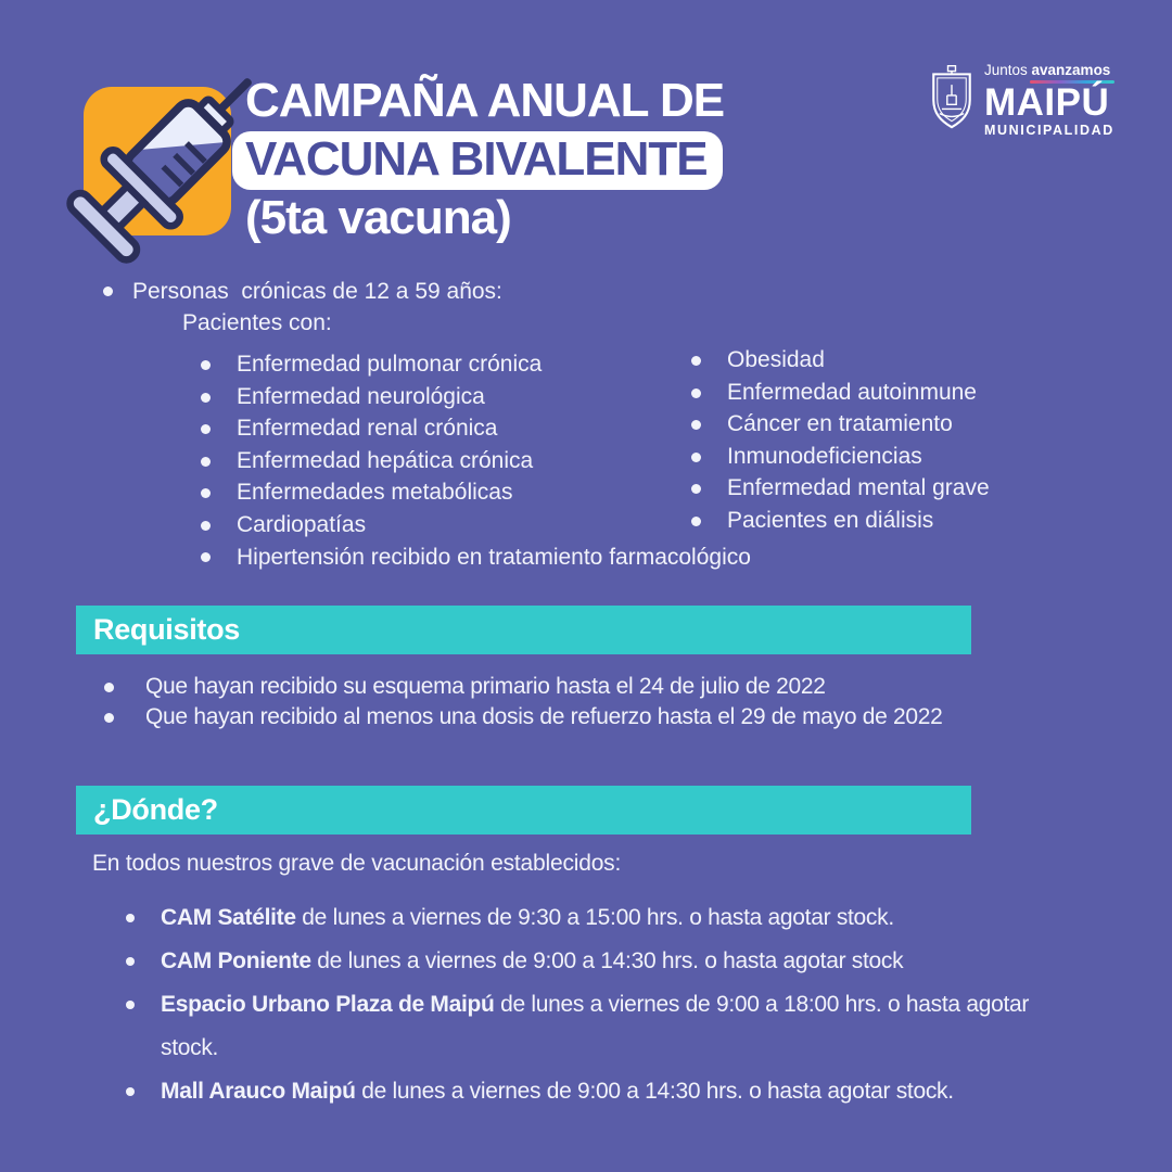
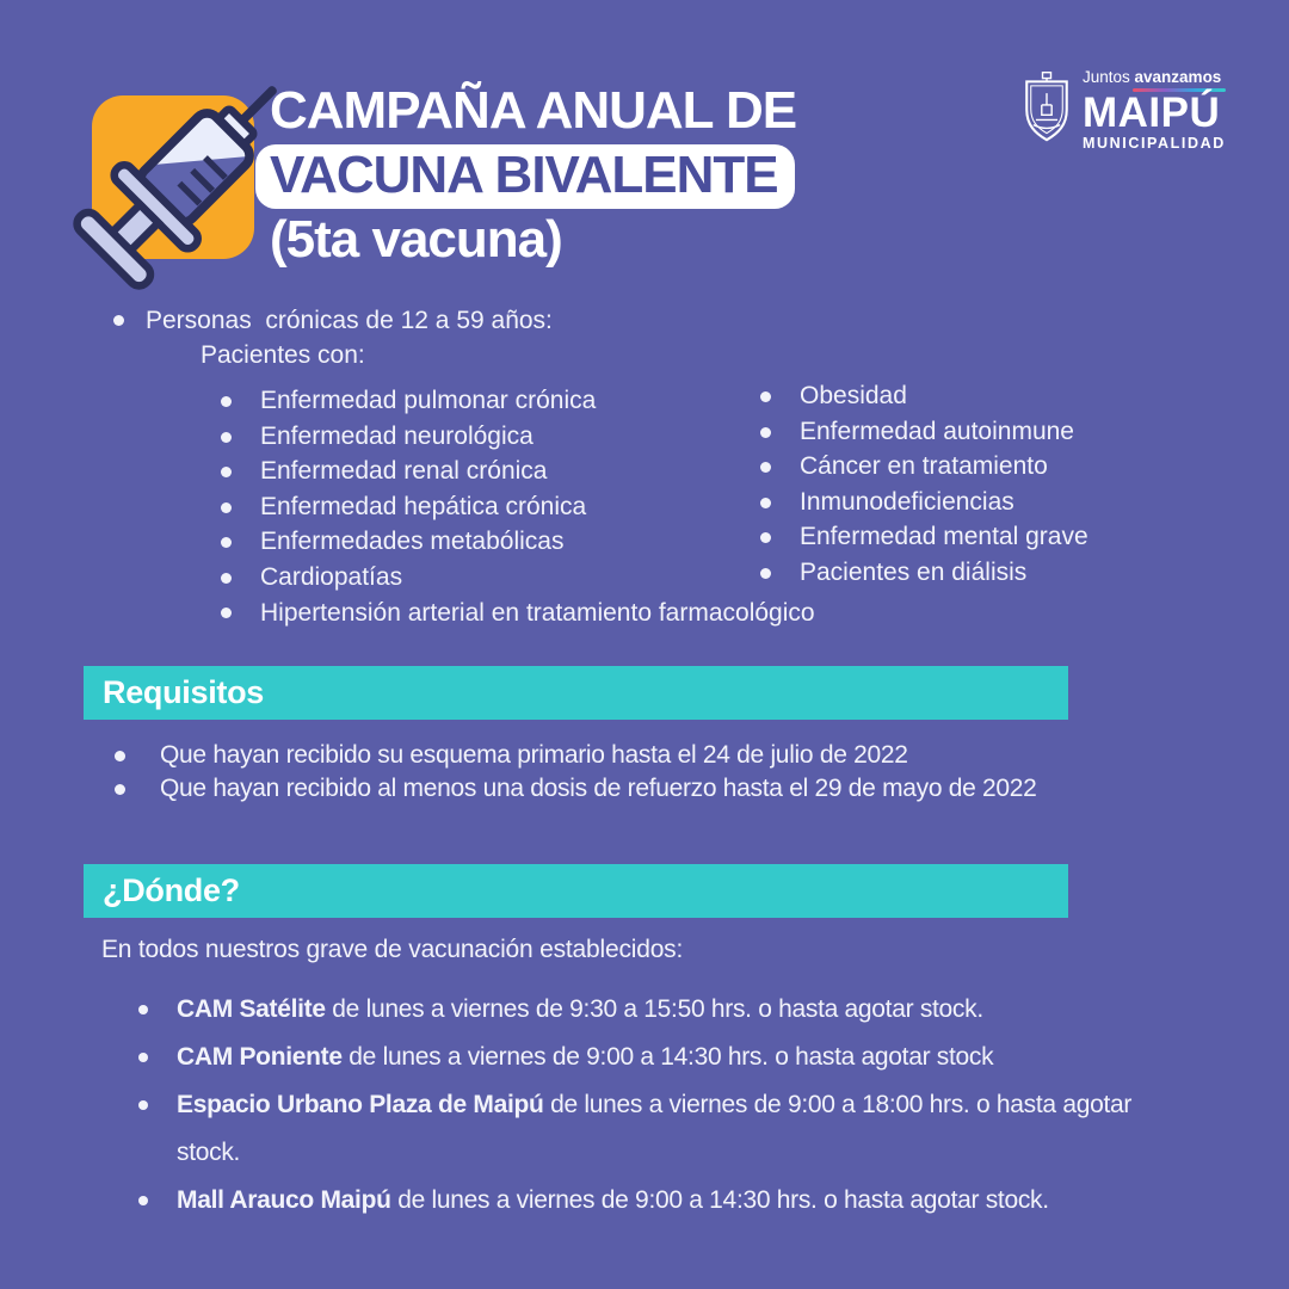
  CAMPAÑA ANUAL DE
  VACUNA BIVALENTE
  (5ta vacuna)
  Juntos avanzamos
  MAIPÚ
  MUNICIPALIDAD
  Personas crónicas de 12 a 59 años:
  Pacientes con:
  Enfermedad pulmonar crónica
  Enfermedad neurológica
  Enfermedad renal crónica
  Enfermedad hepática crónica
  Enfermedades metabólicas
  Cardiopatías
  Obesidad
  Enfermedad autoinmune
  Cáncer en tratamiento
  Inmunodeficiencias
  Enfermedad mental grave
  Pacientes en diálisis
- Hipertensión recibido en tratamiento farmacológico
+ Hipertensión arterial en tratamiento farmacológico
  Requisitos
  Que hayan recibido su esquema primario hasta el 24 de julio de 2022
  Que hayan recibido al menos una dosis de refuerzo hasta el 29 de mayo de 2022
  ¿Dónde?
  En todos nuestros grave de vacunación establecidos:
- CAM Satélite de lunes a viernes de 9:30 a 15:00 hrs. o hasta agotar stock.
+ CAM Satélite de lunes a viernes de 9:30 a 15:50 hrs. o hasta agotar stock.
  CAM Poniente de lunes a viernes de 9:00 a 14:30 hrs. o hasta agotar stock
  Espacio Urbano Plaza de Maipú de lunes a viernes de 9:00 a 18:00 hrs. o hasta agotar stock.
  Mall Arauco Maipú de lunes a viernes de 9:00 a 14:30 hrs. o hasta agotar stock.
